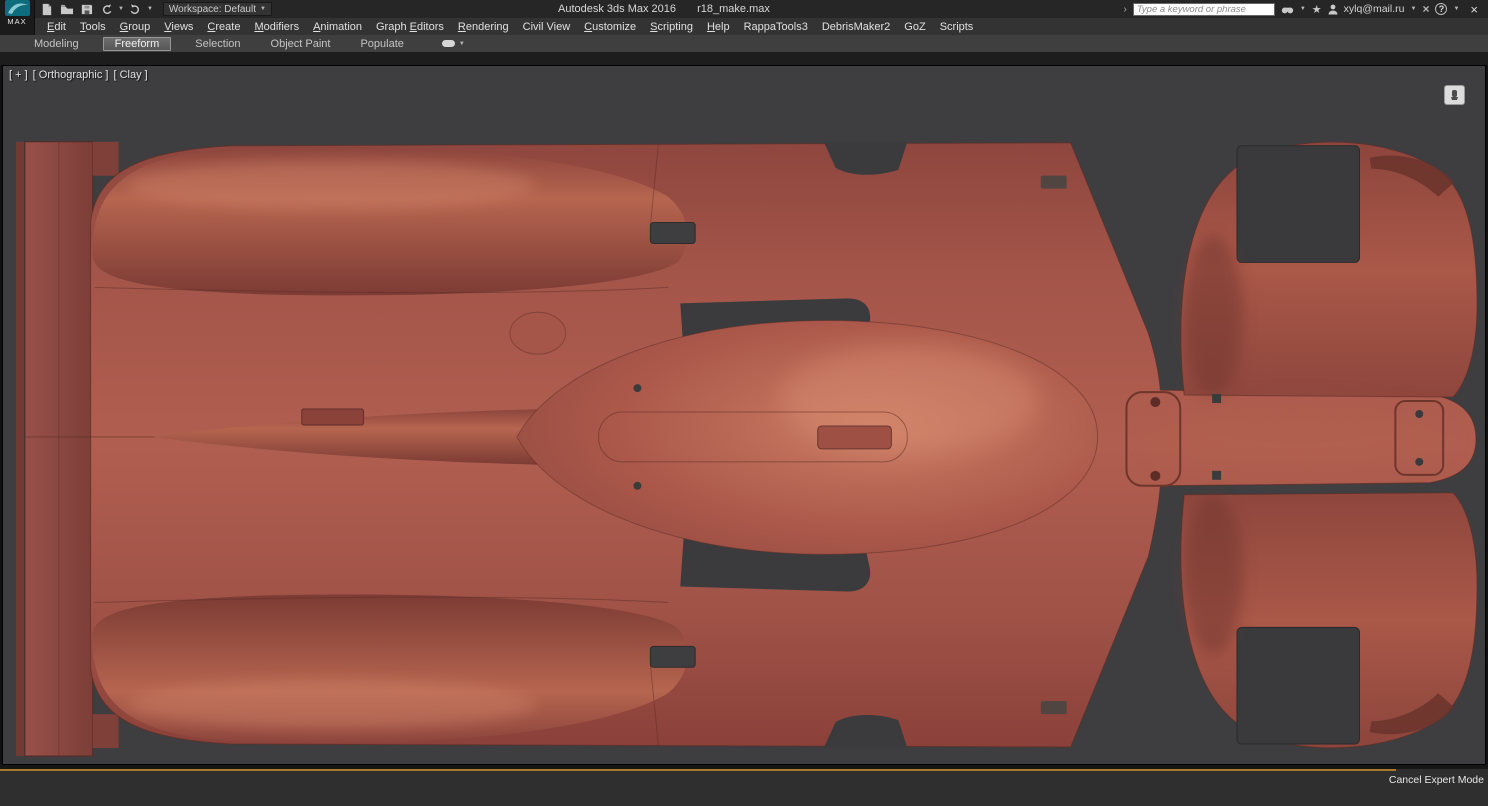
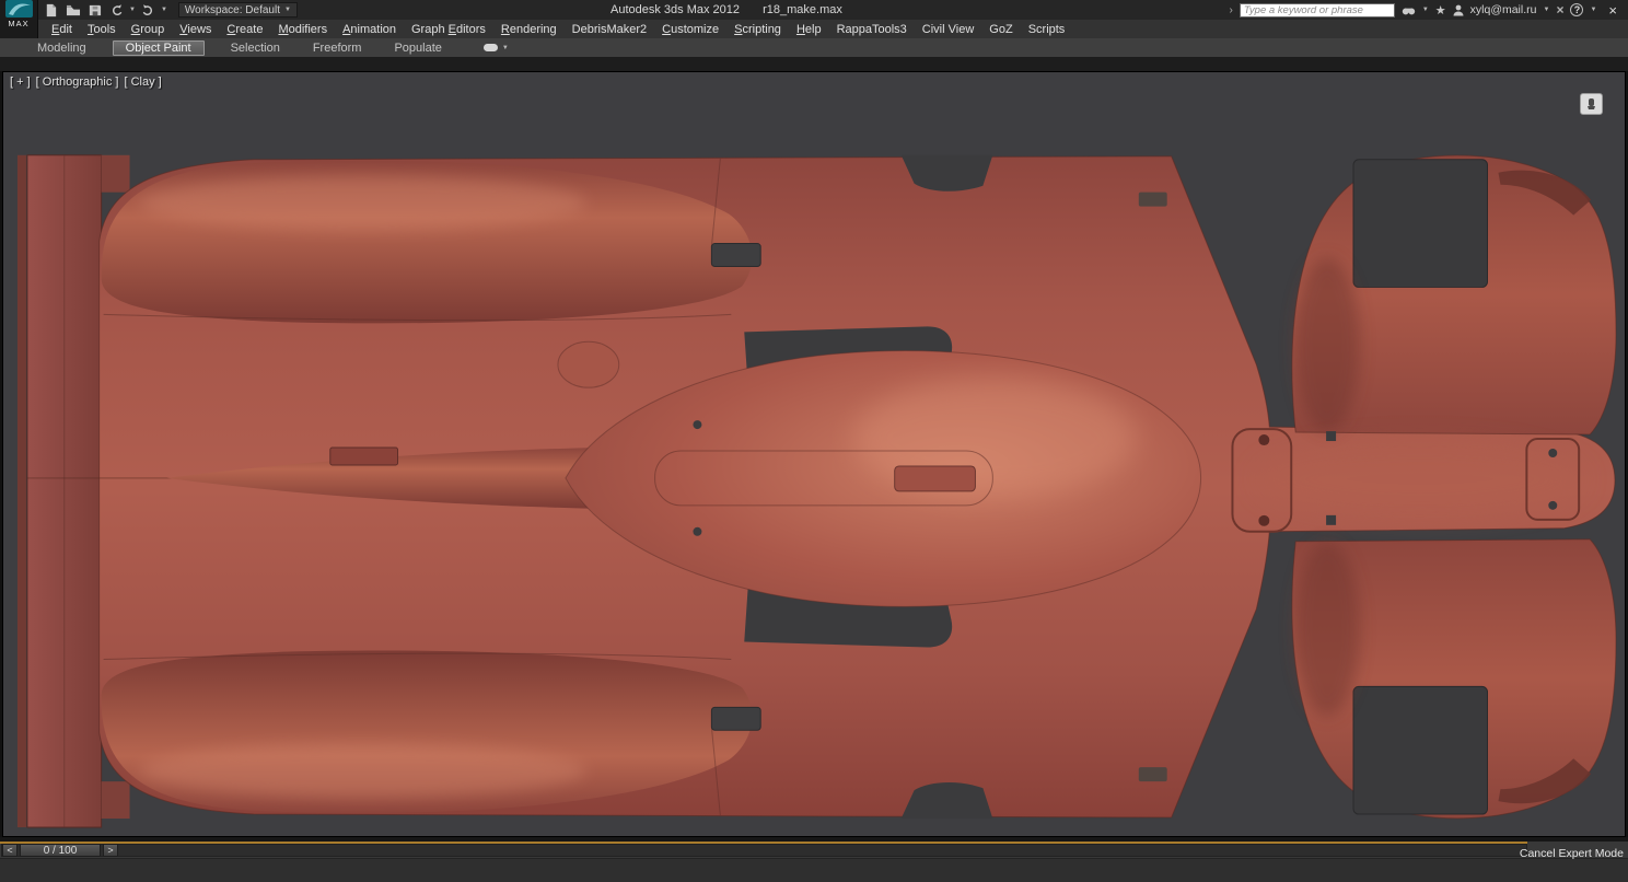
  MAX
  Workspace: Default
- Autodesk 3ds Max 2016 r18_make.max
+ Autodesk 3ds Max 2012 r18_make.max
  ›
  Type a keyword or phrase
  ★
  xylq@mail.ru
  ×
  ?
  ×
  Edit
  Tools
  Group
  Views
  Create
  Modifiers
  Animation
  Graph Editors
  Rendering
- Civil View
+ DebrisMaker2
  Customize
  Scripting
  Help
  RappaTools3
- DebrisMaker2
+ Civil View
  GoZ
  Scripts
  Modeling
- Freeform
+ Object Paint
  Selection
- Object Paint
+ Freeform
  Populate
  [ + ]
  [ Orthographic ]
  [ Clay ]
+ <
+ 0 / 100
+ >
  Cancel Expert Mode
